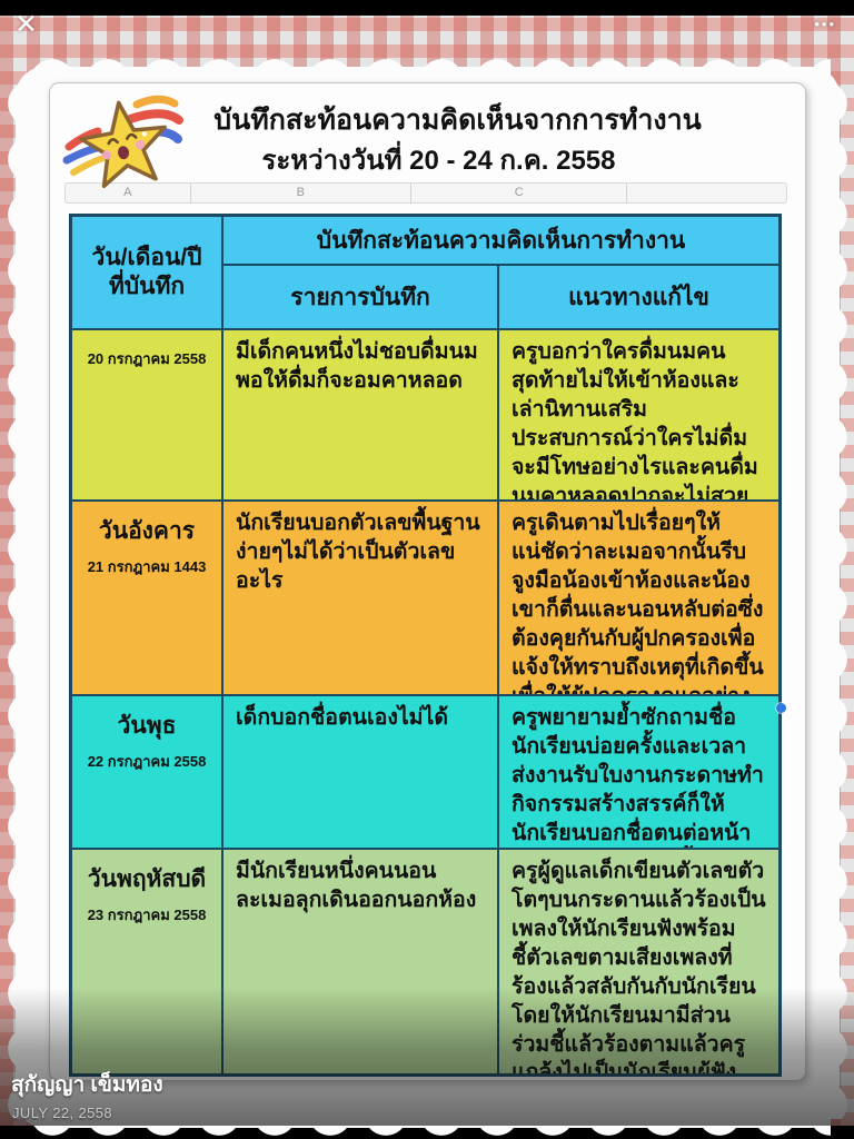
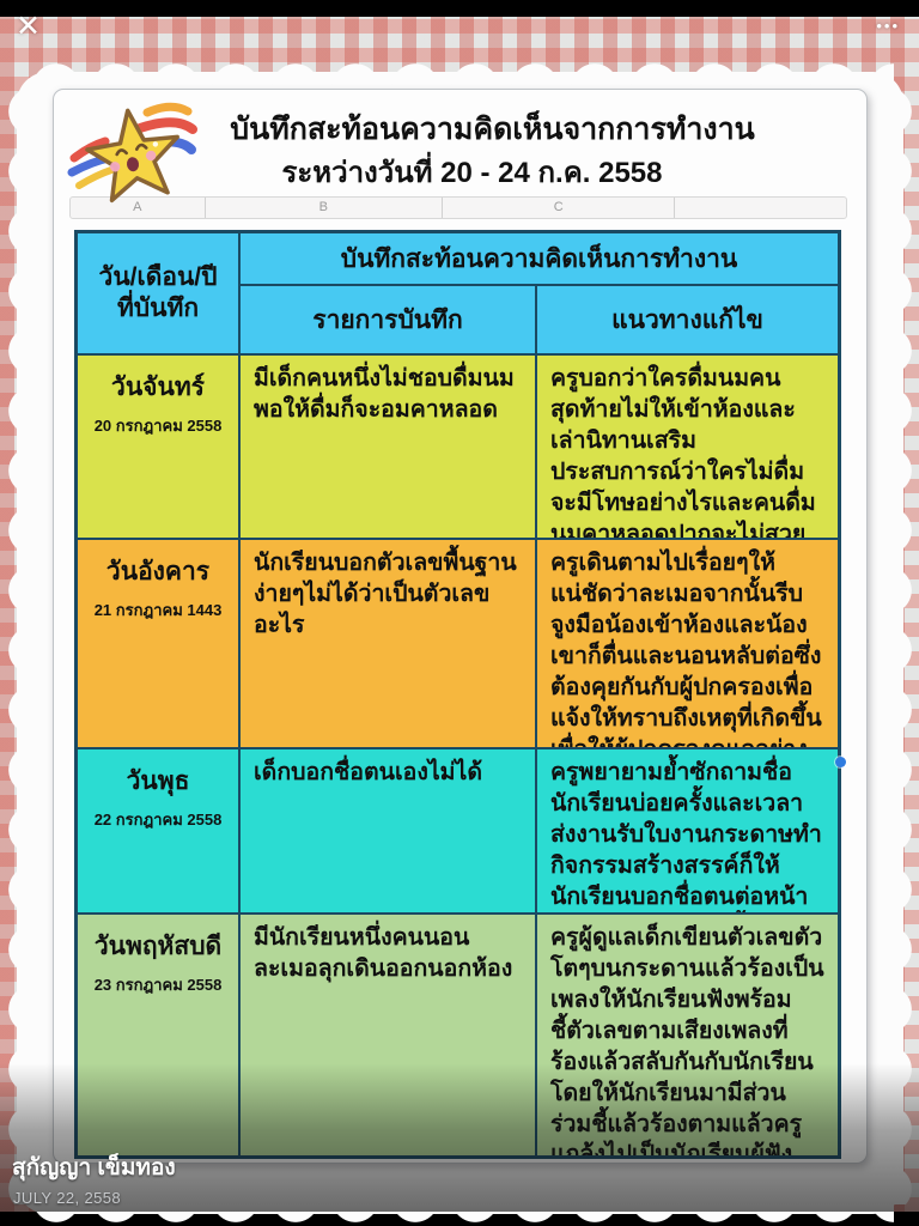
  ✕
  •••
  บันทึกสะท้อนความคิดเห็นจากการทำงาน
  ระหว่างวันที่ 20 - 24 ก.ค. 2558
  A
  B
  C
  วัน/เดือน/ปี
  ที่บันทึก
  บันทึกสะท้อนความคิดเห็นการทำงาน
  รายการบันทึก
  แนวทางแก้ไข
+ วันจันทร์
  20 กรกฎาคม 2558
  มีเด็กคนหนึ่งไม่ชอบดื่มนมพอให้ดื่มก็จะอมคาหลอด
  ครูบอกว่าใครดื่มนมคนสุดท้ายไม่ให้เข้าห้องและเล่านิทานเสริมประสบการณ์ว่าใครไม่ดื่มจะมีโทษอย่างไรและคนดื่มนมคาหลอดปากจะไม่สวย
  วันอังคาร
  21 กรกฎาคม 1443
  นักเรียนบอกตัวเลขพื้นฐานง่ายๆไม่ได้ว่าเป็นตัวเลขอะไร
  ครูเดินตามไปเรื่อยๆให้แน่ชัดว่าละเมอจากนั้นรีบจูงมือน้องเข้าห้องและน้องเขาก็ตื่นและนอนหลับต่อซึ่งต้องคุยกันกับผู้ปกครองเพื่อแจ้งให้ทราบถึงเหตุที่เกิดขึ้น
  วันพุธ
  22 กรกฎาคม 2558
  เด็กบอกชื่อตนเองไม่ได้
  ครูพยายามย้ำซักถามชื่อนักเรียนบ่อยครั้งและเวลาส่งงานรับใบงานกระดาษทำกิจกรรมสร้างสรรค์ก็ให้นักเรียนบอกชื่อตนต่อหน้า
  วันพฤหัสบดี
  23 กรกฎาคม 2558
  มีนักเรียนหนึ่งคนนอนละเมอลุกเดินออกนอกห้อง
  สุกัญญา เข็มทอง
  JULY 22, 2558
